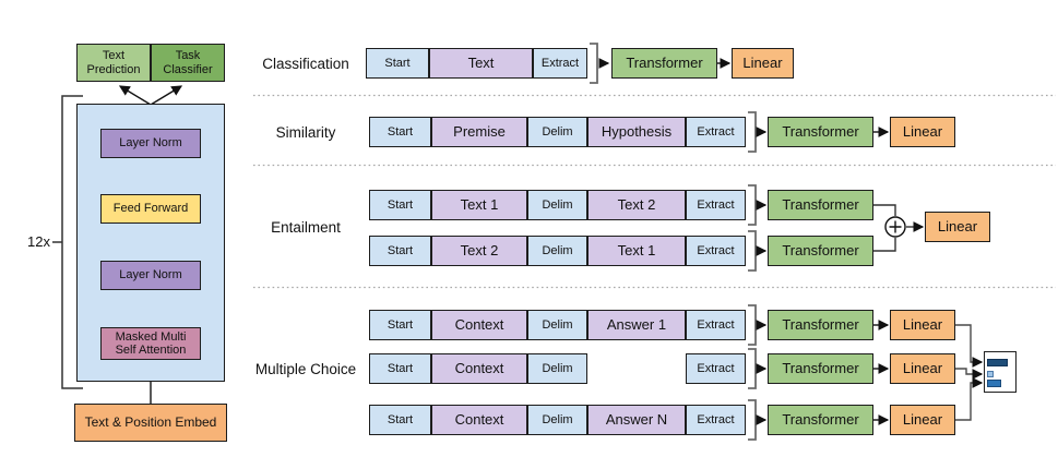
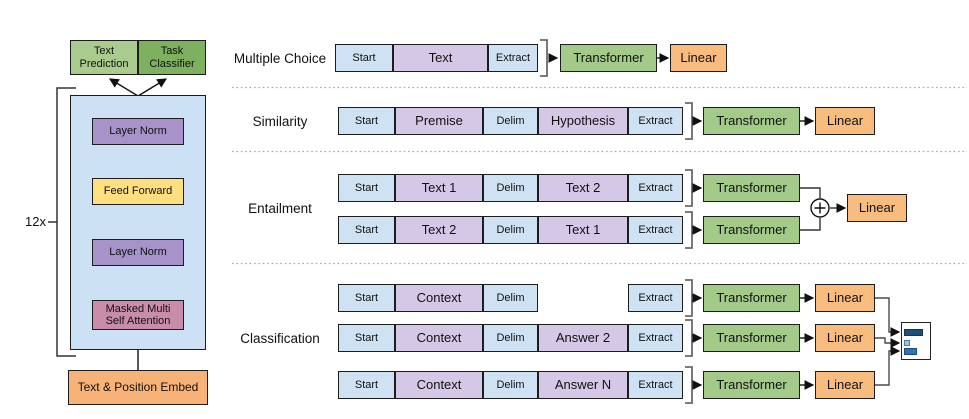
  Text Prediction
  Task Classifier
  Layer Norm
  Feed Forward
  Layer Norm
  Masked Multi Self Attention
  Text & Position Embed
  12x
- Classification
+ Multiple Choice
  Start
  Text
  Extract
  Transformer
  Linear
  Similarity
  Start
  Premise
  Delim
  Hypothesis
  Extract
  Transformer
  Linear
  Entailment
  Start
  Text 1
  Delim
  Text 2
  Extract
  Transformer
  Start
  Text 2
  Delim
  Text 1
  Extract
  Transformer
  Linear
- Multiple Choice
+ Classification
  Start
  Context
  Delim
- Answer 1
  Extract
  Transformer
  Linear
  Start
  Context
  Delim
+ Answer 2
  Extract
  Transformer
  Linear
  Start
  Context
  Delim
  Answer N
  Extract
  Transformer
  Linear
